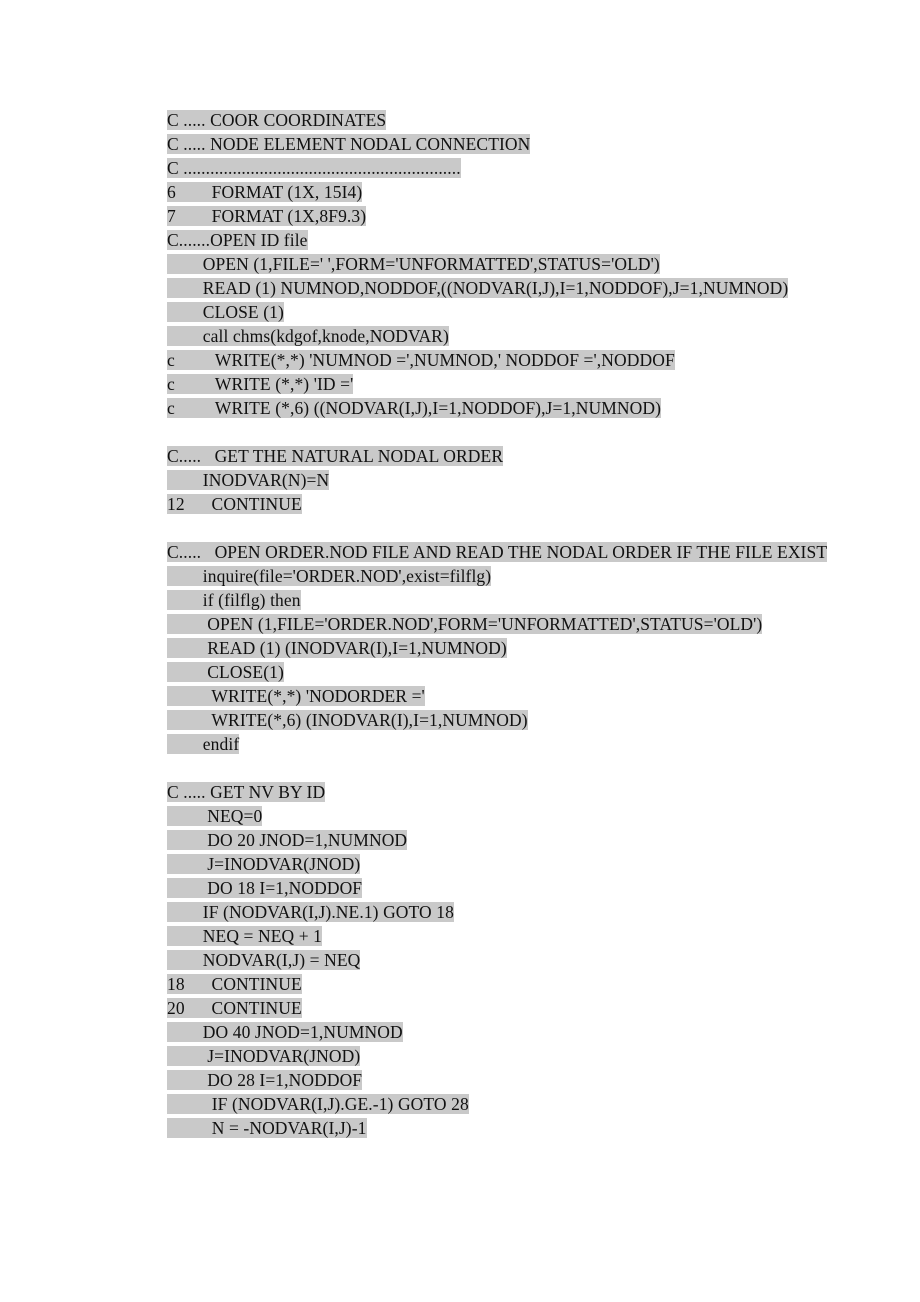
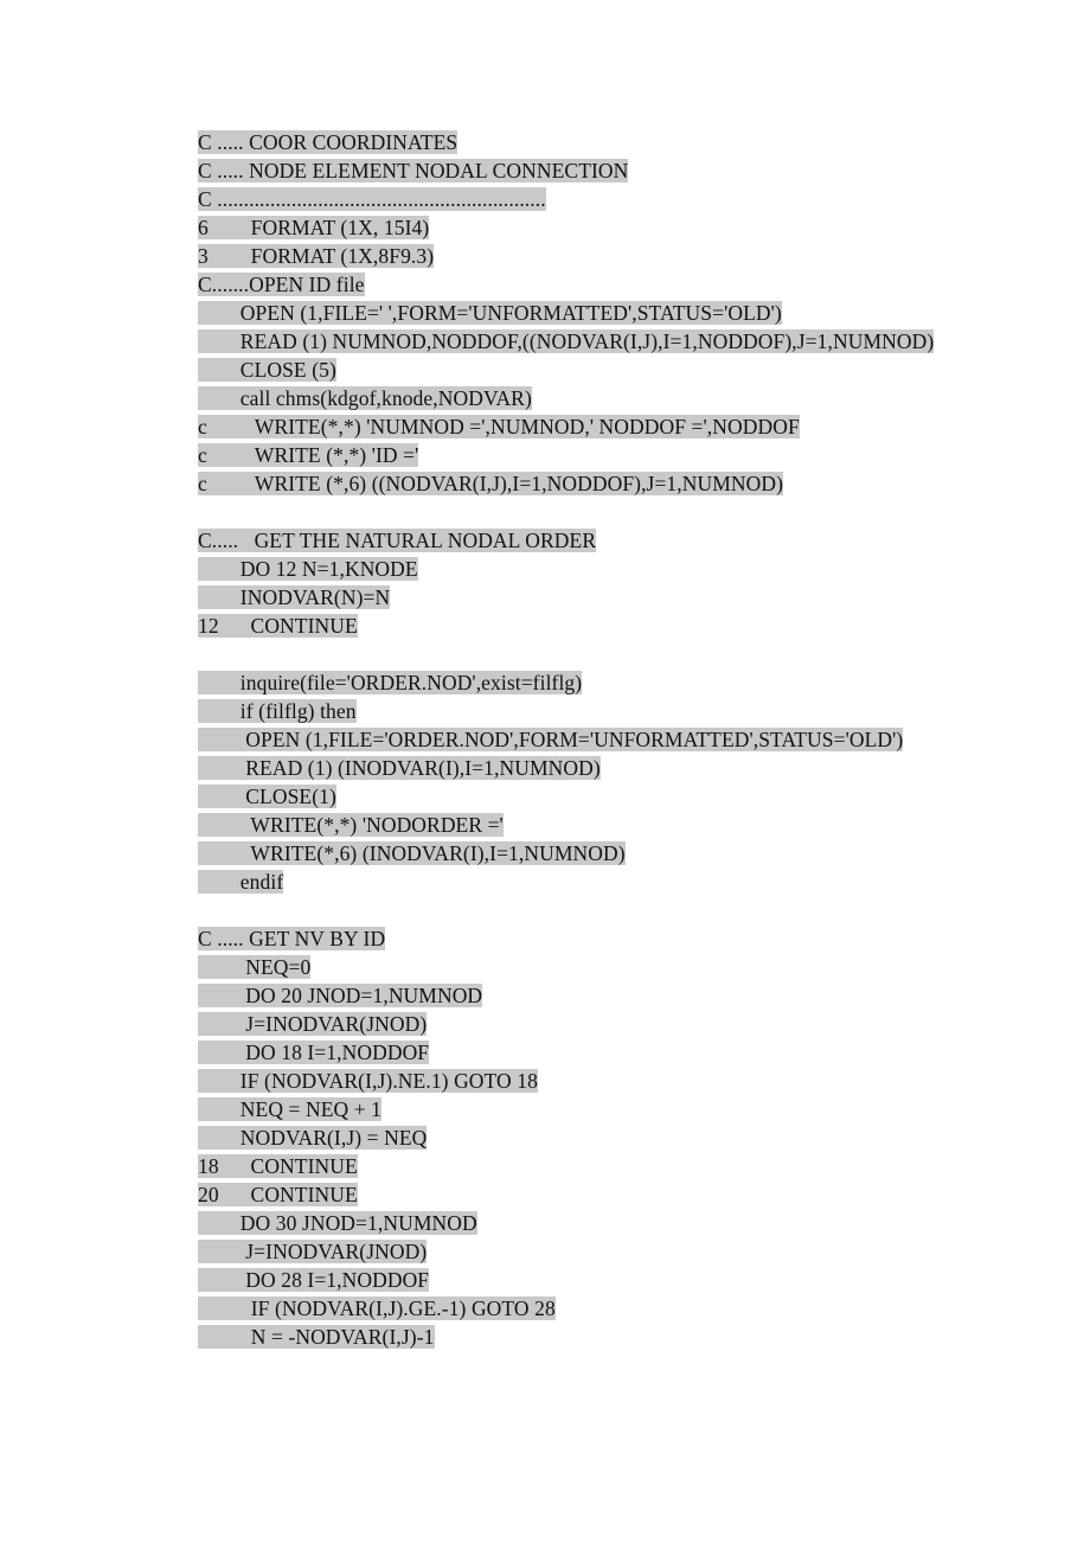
  C ..... COOR COORDINATES
  C ..... NODE ELEMENT NODAL CONNECTION
  C ..............................................................
  6 FORMAT (1X, 15I4)
- 7 FORMAT (1X,8F9.3)
+ 3 FORMAT (1X,8F9.3)
  C.......OPEN ID file
  OPEN (1,FILE=' ',FORM='UNFORMATTED',STATUS='OLD')
  READ (1) NUMNOD,NODDOF,((NODVAR(I,J),I=1,NODDOF),J=1,NUMNOD)
- CLOSE (1)
+ CLOSE (5)
  call chms(kdgof,knode,NODVAR)
  c WRITE(*,*) 'NUMNOD =',NUMNOD,' NODDOF =',NODDOF
  c WRITE (*,*) 'ID ='
  c WRITE (*,6) ((NODVAR(I,J),I=1,NODDOF),J=1,NUMNOD)
  C..... GET THE NATURAL NODAL ORDER
+ DO 12 N=1,KNODE
  INODVAR(N)=N
  12 CONTINUE
- C..... OPEN ORDER.NOD FILE AND READ THE NODAL ORDER IF THE FILE EXIST
  inquire(file='ORDER.NOD',exist=filflg)
  if (filflg) then
  OPEN (1,FILE='ORDER.NOD',FORM='UNFORMATTED',STATUS='OLD')
  READ (1) (INODVAR(I),I=1,NUMNOD)
  CLOSE(1)
  WRITE(*,*) 'NODORDER ='
  WRITE(*,6) (INODVAR(I),I=1,NUMNOD)
  endif
  C ..... GET NV BY ID
  NEQ=0
  DO 20 JNOD=1,NUMNOD
  J=INODVAR(JNOD)
  DO 18 I=1,NODDOF
  IF (NODVAR(I,J).NE.1) GOTO 18
  NEQ = NEQ + 1
  NODVAR(I,J) = NEQ
  18 CONTINUE
  20 CONTINUE
- DO 40 JNOD=1,NUMNOD
+ DO 30 JNOD=1,NUMNOD
  J=INODVAR(JNOD)
  DO 28 I=1,NODDOF
  IF (NODVAR(I,J).GE.-1) GOTO 28
  N = -NODVAR(I,J)-1
